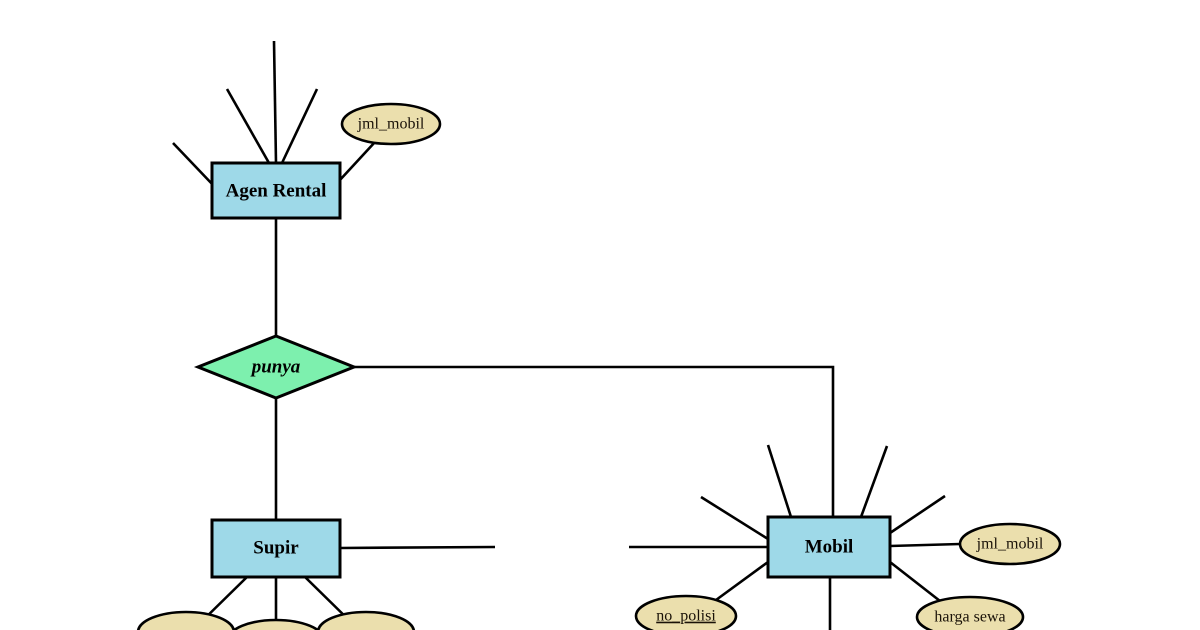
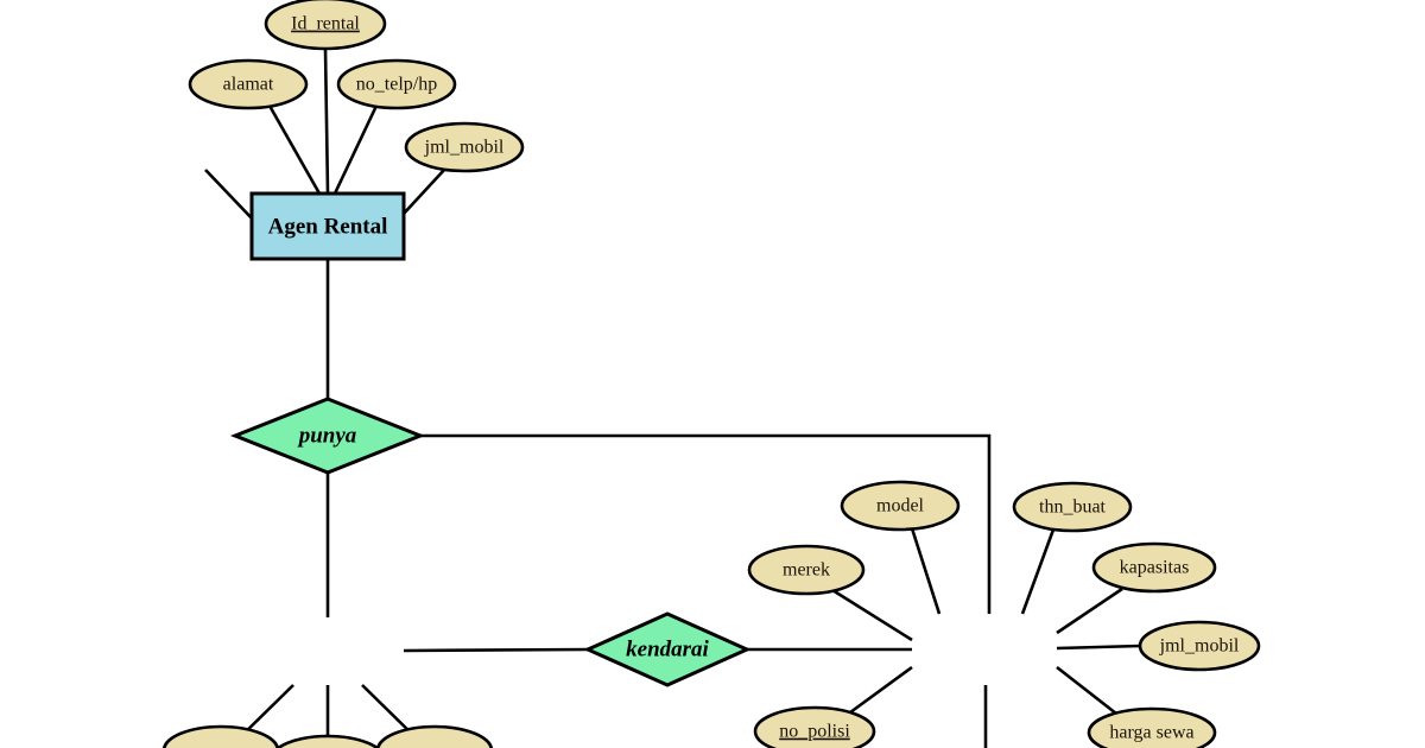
+ Id_rental
+ alamat
+ no_telp/hp
  jml_mobil
+ model
+ thn_buat
+ merek
+ kapasitas
  jml_mobil
  no_polisi
  harga sewa
  punya
+ kendarai
  Agen Rental
- Supir
- Mobil
